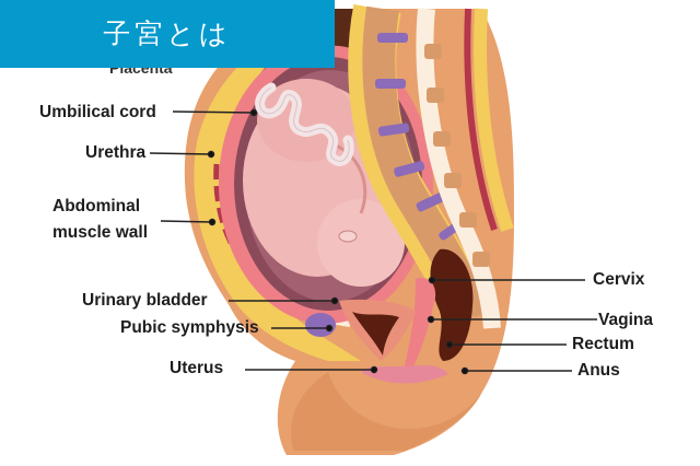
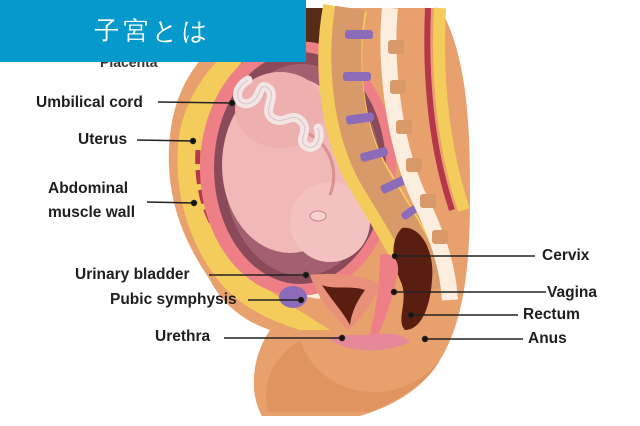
  子宮とは
  Placenta
  Umbilical cord
- Urethra
+ Uterus
  Abdominal
  muscle wall
  Urinary bladder
  Pubic symphysis
- Uterus
+ Urethra
  Cervix
  Vagina
  Rectum
  Anus
